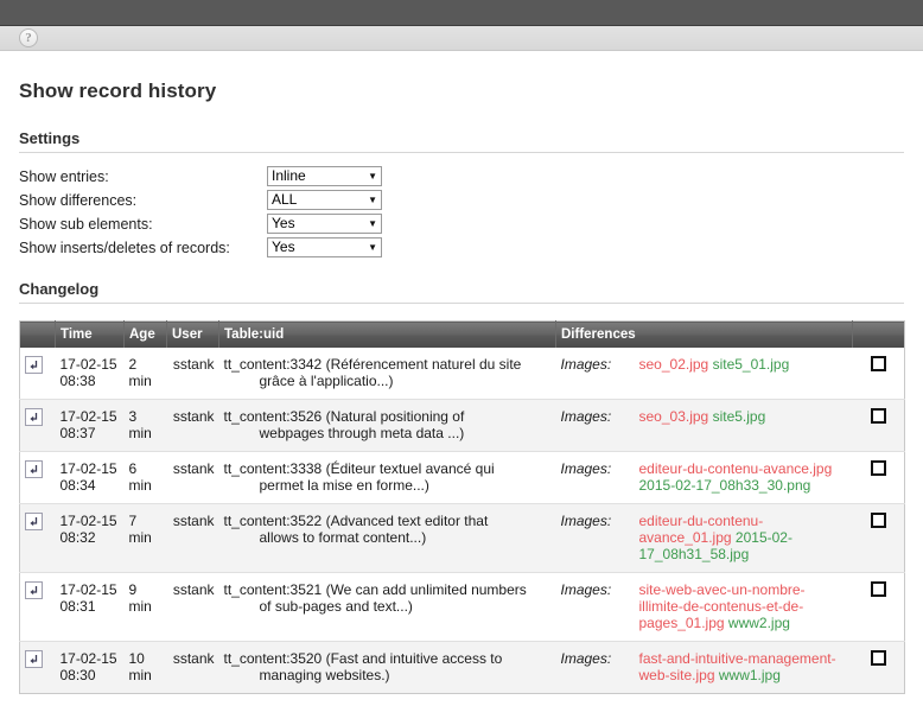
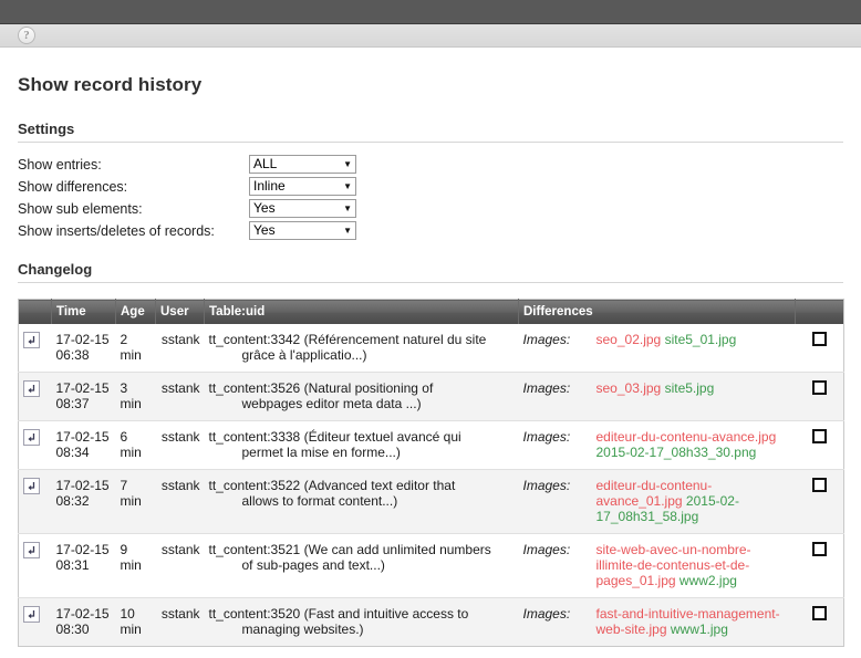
  ?
  Show record history
  Settings
  Show entries:
- Inline
+ ALL
  ▼
  Show differences:
- ALL
+ Inline
  ▼
  Show sub elements:
  Yes
  ▼
  Show inserts/deletes of records:
  Yes
  ▼
  Changelog
  	Time	Age	User	Table:uid	Differences
- 	17-02-1508:38	2min	sstank	tt_content:3342 (Référencement naturel du sitegrâce à l'applicatio...)	Images: seo_02.jpg site5_01.jpg
+ 	17-02-1506:38	2min	sstank	tt_content:3342 (Référencement naturel du sitegrâce à l'applicatio...)	Images: seo_02.jpg site5_01.jpg
- 	17-02-1508:37	3min	sstank	tt_content:3526 (Natural positioning ofwebpages through meta data ...)	Images: seo_03.jpg site5.jpg
+ 	17-02-1508:37	3min	sstank	tt_content:3526 (Natural positioning ofwebpages editor meta data ...)	Images: seo_03.jpg site5.jpg
  	17-02-1508:34	6min	sstank	tt_content:3338 (Éditeur textuel avancé quipermet la mise en forme...)	Images: editeur-du-contenu-avance.jpg 2015-02-17_08h33_30.png
  	17-02-1508:32	7min	sstank	tt_content:3522 (Advanced text editor thatallows to format content...)	Images: editeur-du-contenu-avance_01.jpg 2015-02-17_08h31_58.jpg
  	17-02-1508:31	9min	sstank	tt_content:3521 (We can add unlimited numbersof sub-pages and text...)	Images: site-web-avec-un-nombre-illimite-de-contenus-et-de-pages_01.jpg www2.jpg
  	17-02-1508:30	10min	sstank	tt_content:3520 (Fast and intuitive access tomanaging websites.)	Images: fast-and-intuitive-management-web-site.jpg www1.jpg
